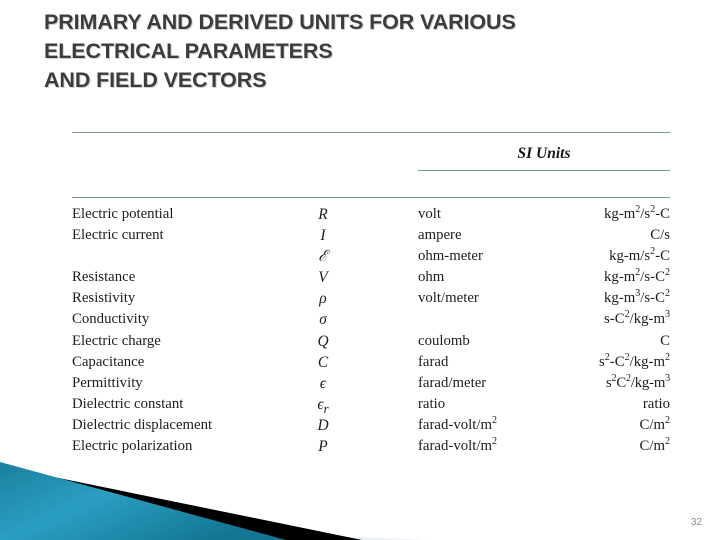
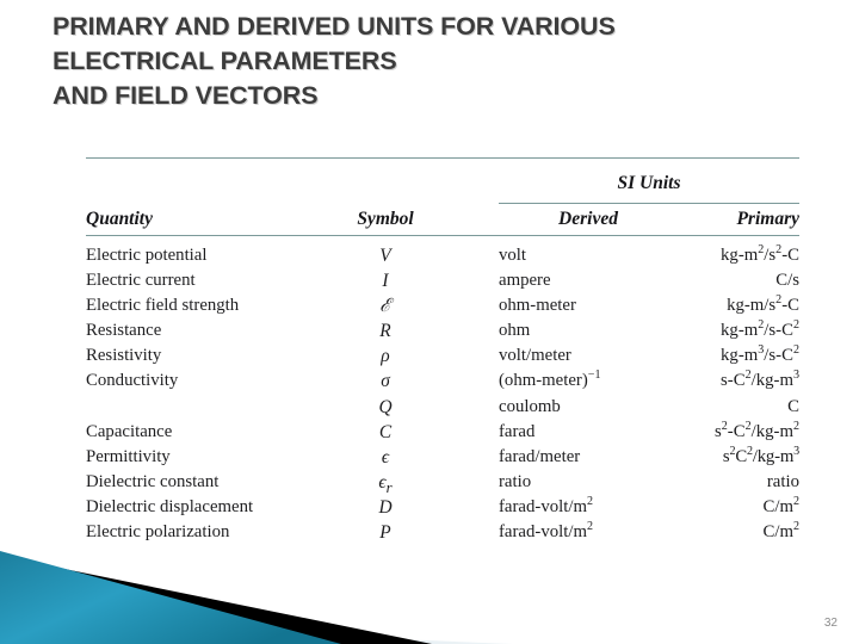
  PRIMARY AND DERIVED UNITS FOR VARIOUS
  ELECTRICAL PARAMETERS
  AND FIELD VECTORS
  SI Units
+ Quantity
+ Symbol
+ Derived
+ Primary
  Electric potential
- R
+ V
  volt
  kg-m2/s2-C
  Electric current
  I
  ampere
  C/s
+ Electric field strength
  ℰ
  ohm-meter
  kg-m/s2-C
  Resistance
- V
+ R
  ohm
  kg-m2/s-C2
  Resistivity
  ρ
  volt/meter
  kg-m3/s-C2
  Conductivity
  σ
+ (ohm-meter)−1
  s-C2/kg-m3
- Electric charge
  Q
  coulomb
  C
  Capacitance
  C
  farad
  s2-C2/kg-m2
  Permittivity
  ϵ
  farad/meter
  s2C2/kg-m3
  Dielectric constant
  ϵr
  ratio
  ratio
  Dielectric displacement
  D
  farad-volt/m2
  C/m2
  Electric polarization
  P
  farad-volt/m2
  C/m2
  32
